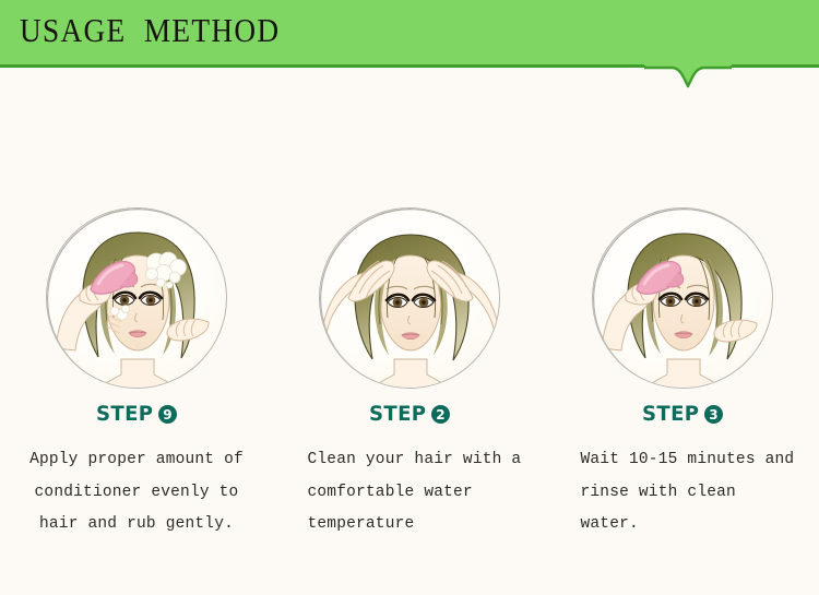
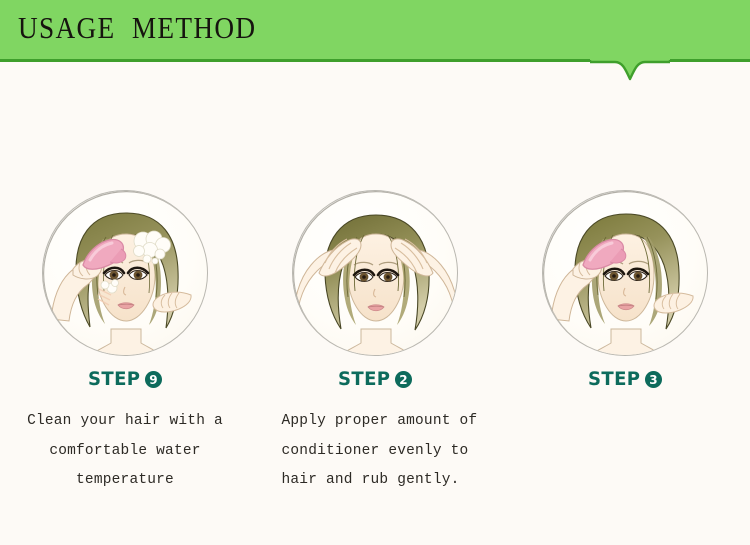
  USAGE METHOD
  STEP
  9
- Apply proper amount of conditioner evenly to hair and rub gently.
+ Clean your hair with a comfortable water temperature
  STEP
  2
- Clean your hair with a comfortable water temperature
+ Apply proper amount of conditioner evenly to hair and rub gently.
  STEP
  3
- Wait 10-15 minutes and rinse with clean water.
